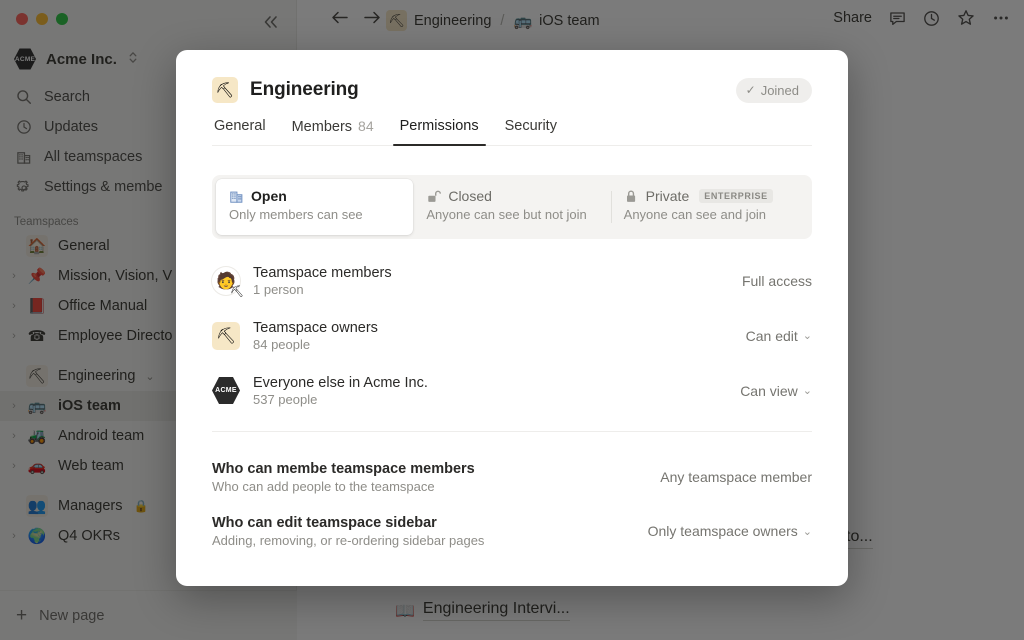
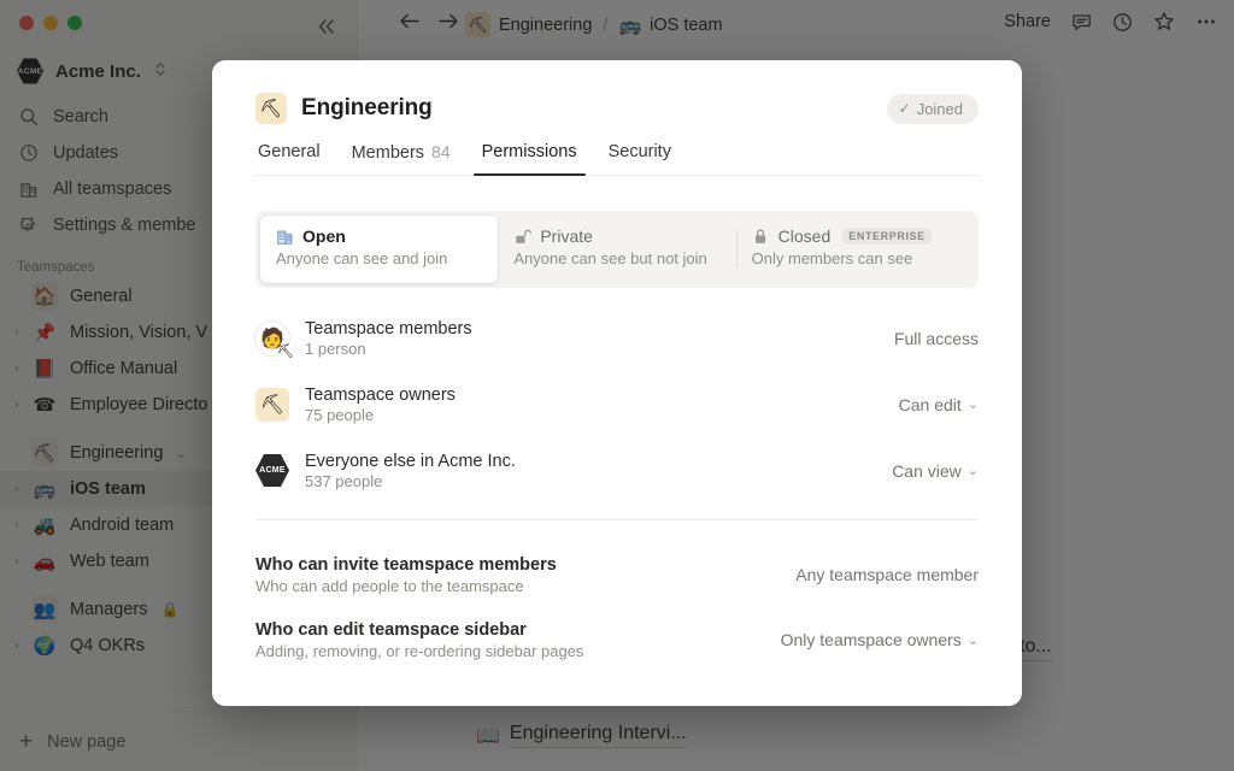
  to...
  📖
  Engineering Intervi...
  ⛏
  Engineering
  /
  🚌
  iOS team
  Share
  Acme Inc.
  Search
  Updates
  All teamspaces
  Settings & membe
  Teamspaces
  🏠
  General
  ›
  📌
  Mission, Vision, V
  ›
  📕
  Office Manual
  ›
  ☎
  Employee Directo
  ⛏
  Engineering
  ⌄
  ›
  🚌
  iOS team
  ›
  🚜
  Android team
  ›
  🚗
  Web team
  👥
  Managers
  🔒
  ›
  🌍
  Q4 OKRs
  +
  New page
  ⛏
  Engineering
  ✓
  Joined
  General
  Members
  84
  Permissions
  Security
  Open
- Only members can see
+ Anyone can see and join
- Closed
+ Private
  Anyone can see but not join
- Private
+ Closed
  ENTERPRISE
- Anyone can see and join
+ Only members can see
  🧑
  ⛏
  Teamspace members
  1 person
  Full access
  ⛏
  Teamspace owners
- 84 people
+ 75 people
  Can edit
  ⌄
  Everyone else in Acme Inc.
  537 people
  Can view
  ⌄
- Who can membe teamspace members
+ Who can invite teamspace members
  Who can add people to the teamspace
  Any teamspace member
  Who can edit teamspace sidebar
  Adding, removing, or re-ordering sidebar pages
  Only teamspace owners
  ⌄
